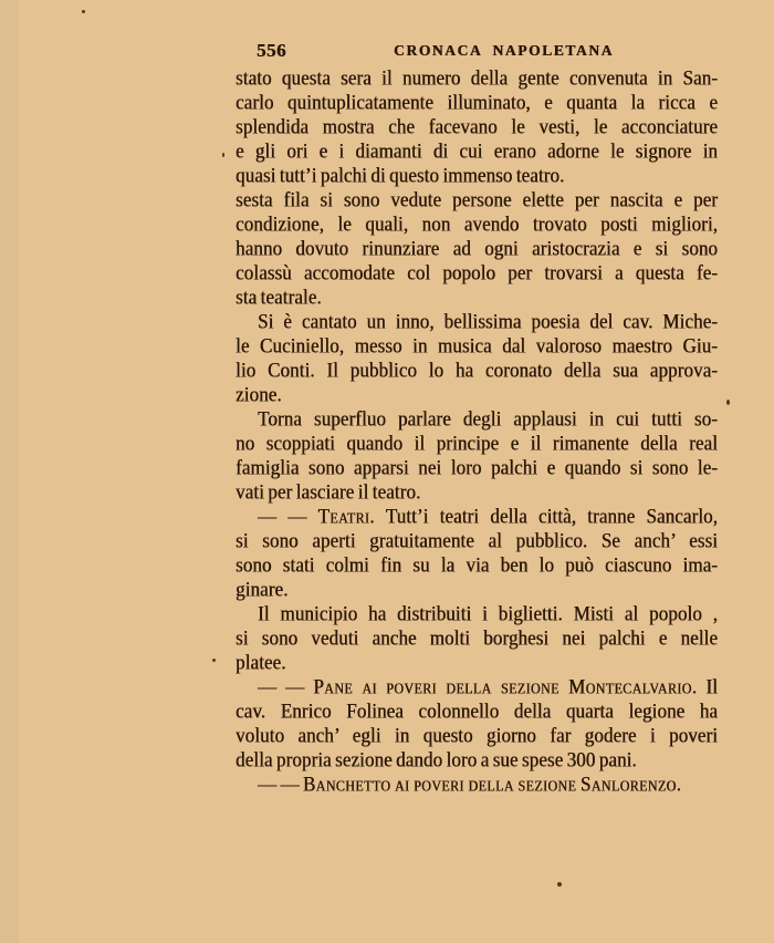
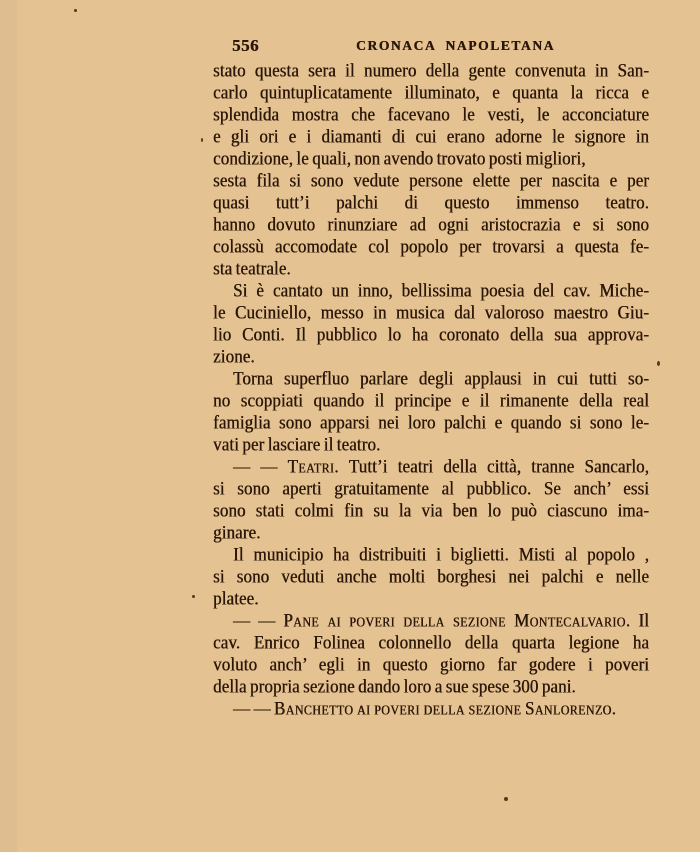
  556
  CRONACA NAPOLETANA
  stato questa sera il numero della gente convenuta in San-
  carlo quintuplicatamente illuminato, e quanta la ricca e
  splendida mostra che facevano le vesti, le acconciature
  e gli ori e i diamanti di cui erano adorne le signore in
- quasi tutt’i palchi di questo immenso teatro.
+ condizione, le quali, non avendo trovato posti migliori,
  sesta fila si sono vedute persone elette per nascita e per
- condizione, le quali, non avendo trovato posti migliori,
+ quasi tutt’i palchi di questo immenso teatro.
  hanno dovuto rinunziare ad ogni aristocrazia e si sono
  colassù accomodate col popolo per trovarsi a questa fe-
  sta teatrale.
  Si è cantato un inno, bellissima poesia del cav. Miche-
  le Cuciniello, messo in musica dal valoroso maestro Giu-
  lio Conti. Il pubblico lo ha coronato della sua approva-
  zione.
  Torna superfluo parlare degli applausi in cui tutti so-
  no scoppiati quando il principe e il rimanente della real
  famiglia sono apparsi nei loro palchi e quando si sono le-
  vati per lasciare il teatro.
  — — Teatri. Tutt’i teatri della città, tranne Sancarlo,
  si sono aperti gratuitamente al pubblico. Se anch’ essi
  sono stati colmi fin su la via ben lo può ciascuno ima-
  ginare.
  Il municipio ha distribuiti i biglietti. Misti al popolo ,
  si sono veduti anche molti borghesi nei palchi e nelle
  platee.
  — — Pane ai poveri della sezione Montecalvario. Il
  cav. Enrico Folinea colonnello della quarta legione ha
  voluto anch’ egli in questo giorno far godere i poveri
  della propria sezione dando loro a sue spese 300 pani.
  — — Banchetto ai poveri della sezione Sanlorenzo.
